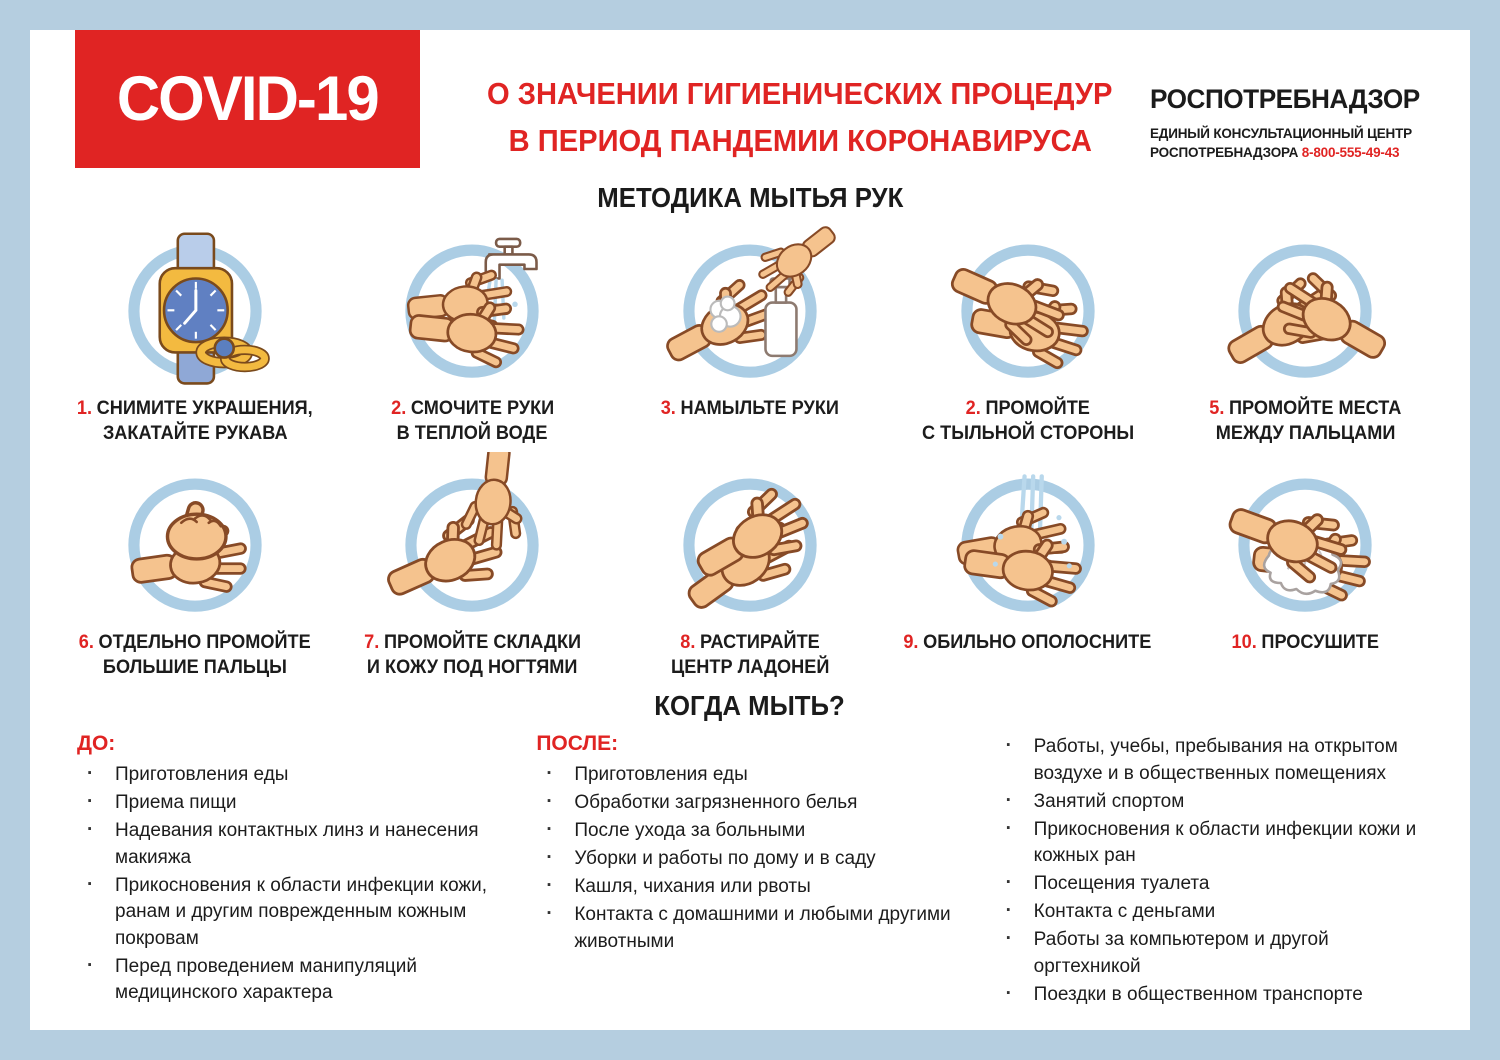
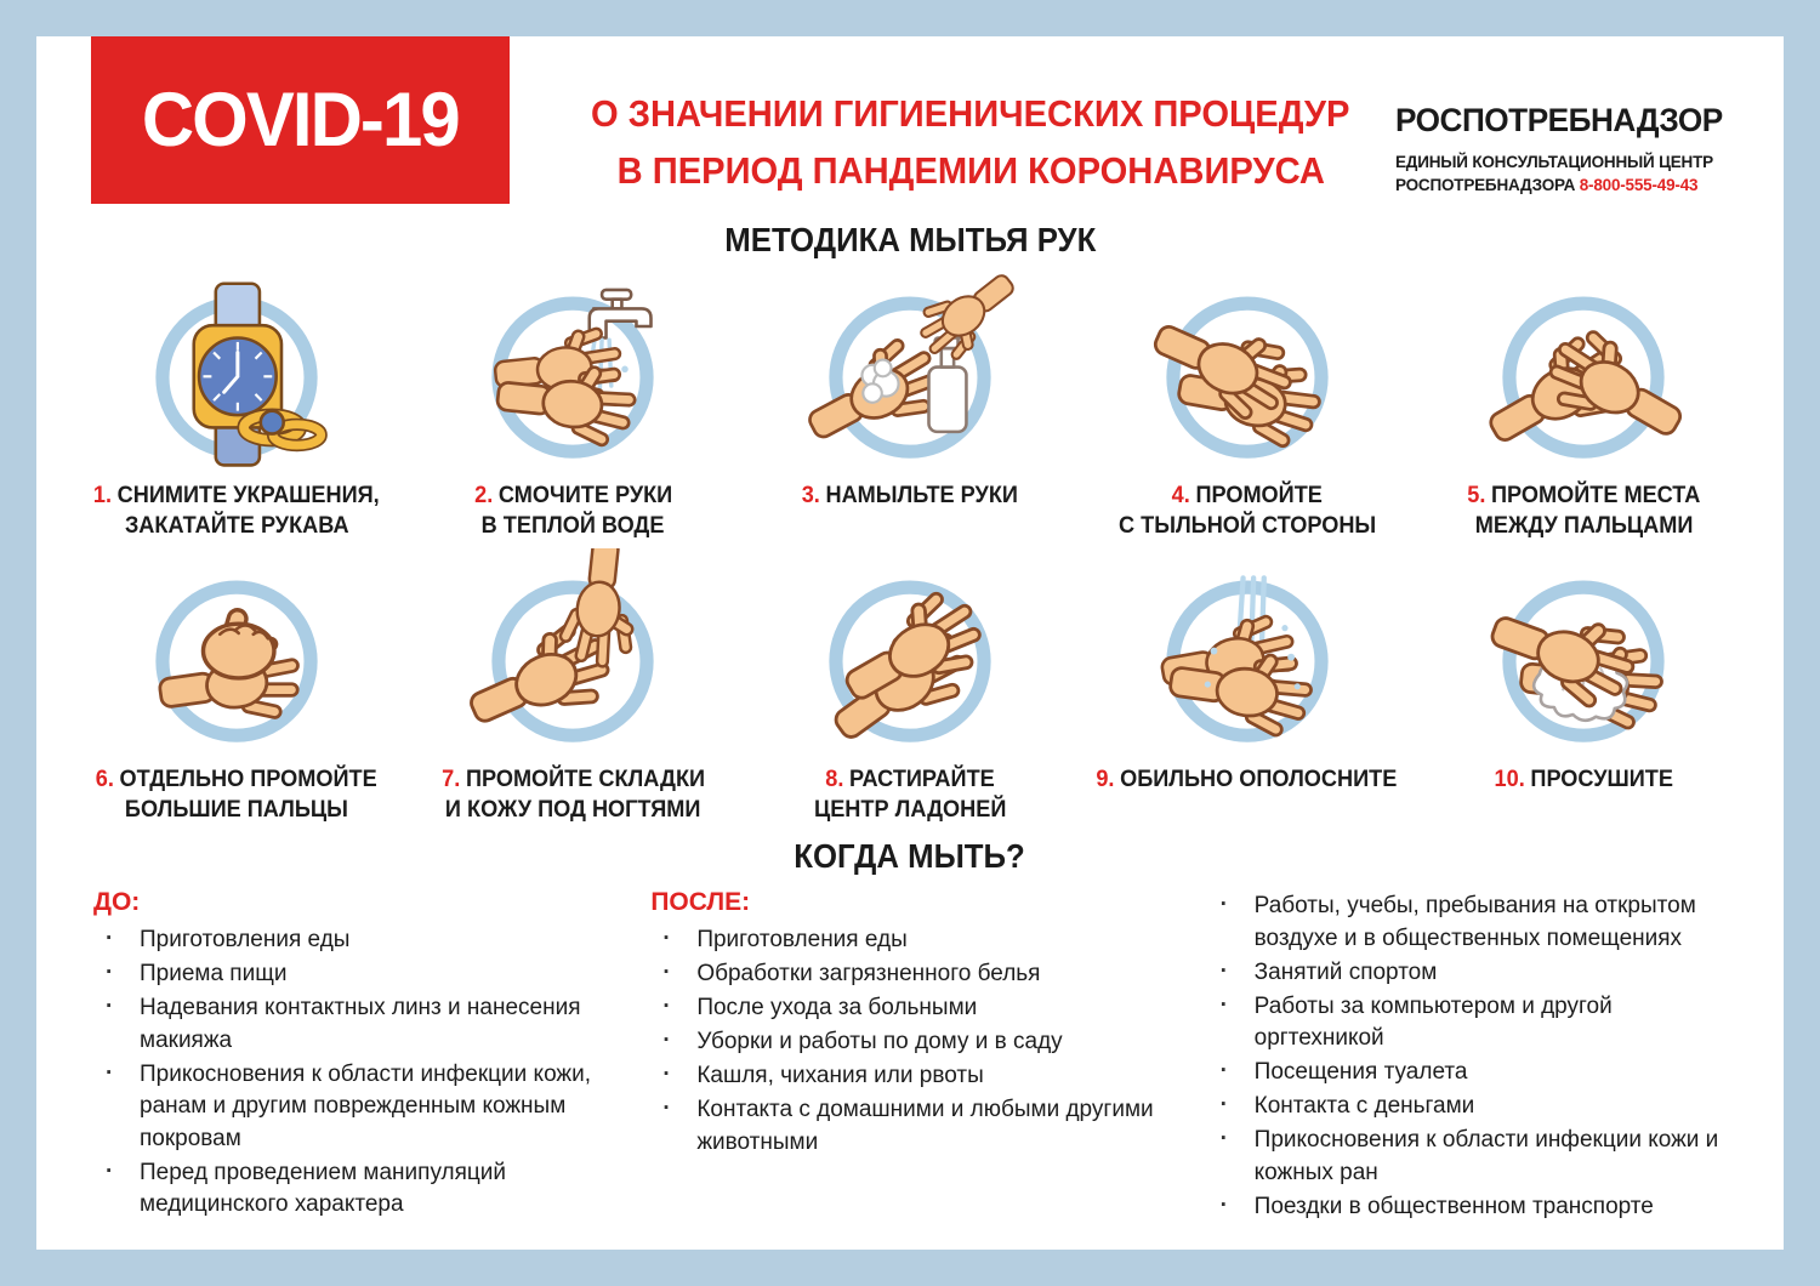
  COVID-19
  О ЗНАЧЕНИИ ГИГИЕНИЧЕСКИХ ПРОЦЕДУР
  В ПЕРИОД ПАНДЕМИИ КОРОНАВИРУСА
  РОСПОТРЕБНАДЗОР
  ЕДИНЫЙ КОНСУЛЬТАЦИОННЫЙ ЦЕНТР
  РОСПОТРЕБНАДЗОРА 8-800-555-49-43
  МЕТОДИКА МЫТЬЯ РУК
  1. СНИМИТЕ УКРАШЕНИЯ,
  ЗАКАТАЙТЕ РУКАВА
  2. СМОЧИТЕ РУКИ
  В ТЕПЛОЙ ВОДЕ
  3. НАМЫЛЬТЕ РУКИ
- 2. ПРОМОЙТЕ
+ 4. ПРОМОЙТЕ
  С ТЫЛЬНОЙ СТОРОНЫ
  5. ПРОМОЙТЕ МЕСТА
  МЕЖДУ ПАЛЬЦАМИ
  6. ОТДЕЛЬНО ПРОМОЙТЕ
  БОЛЬШИЕ ПАЛЬЦЫ
  7. ПРОМОЙТЕ СКЛАДКИ
  И КОЖУ ПОД НОГТЯМИ
  8. РАСТИРАЙТЕ
  ЦЕНТР ЛАДОНЕЙ
  9. ОБИЛЬНО ОПОЛОСНИТЕ
  10. ПРОСУШИТЕ
  КОГДА МЫТЬ?
  ДО:
  Приготовления еды
  Приема пищи
  Надевания контактных линз и нанесения макияжа
  Прикосновения к области инфекции кожи, ранам и другим поврежденным кожным покровам
  Перед проведением манипуляций медицинского характера
  ПОСЛЕ:
  Приготовления еды
  Обработки загрязненного белья
  После ухода за больными
  Уборки и работы по дому и в саду
  Кашля, чихания или рвоты
  Контакта с домашними и любыми другими животными
  Работы, учебы, пребывания на открытом воздухе и в общественных помещениях
  Занятий спортом
- Прикосновения к области инфекции кожи и кожных ран
+ Работы за компьютером и другой оргтехникой
  Посещения туалета
  Контакта с деньгами
- Работы за компьютером и другой оргтехникой
+ Прикосновения к области инфекции кожи и кожных ран
  Поездки в общественном транспорте
